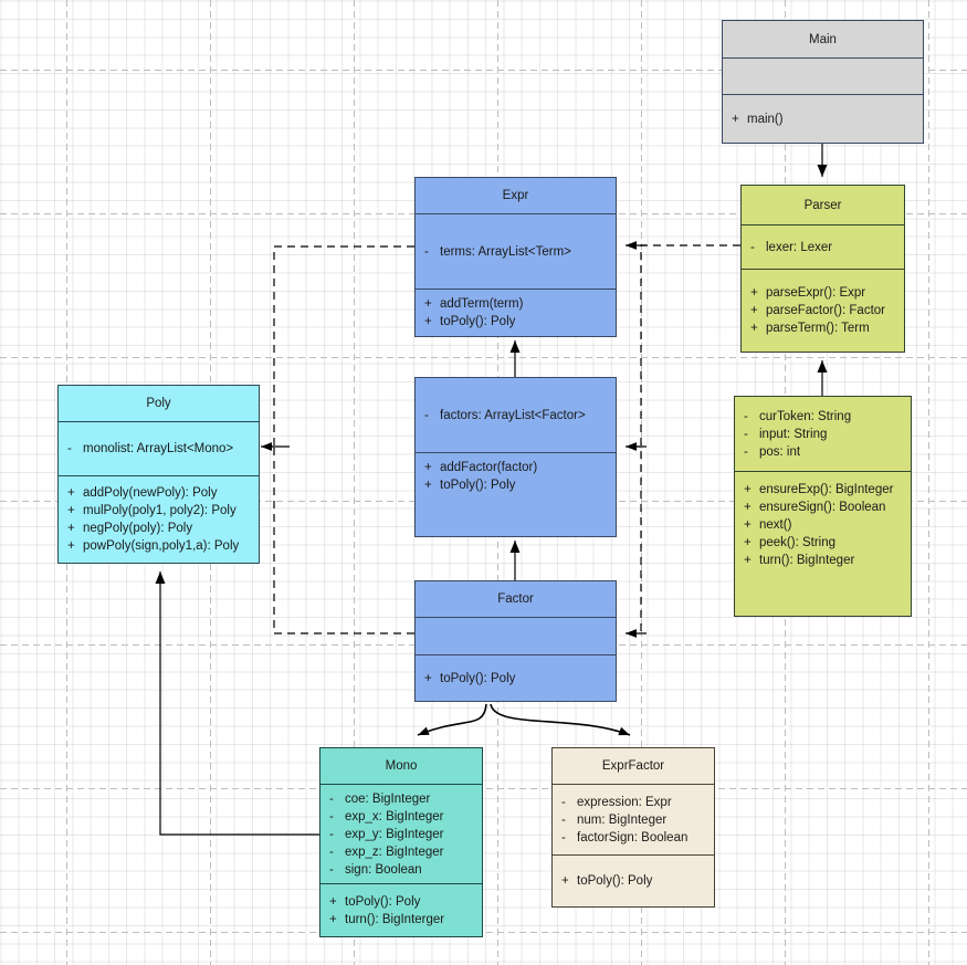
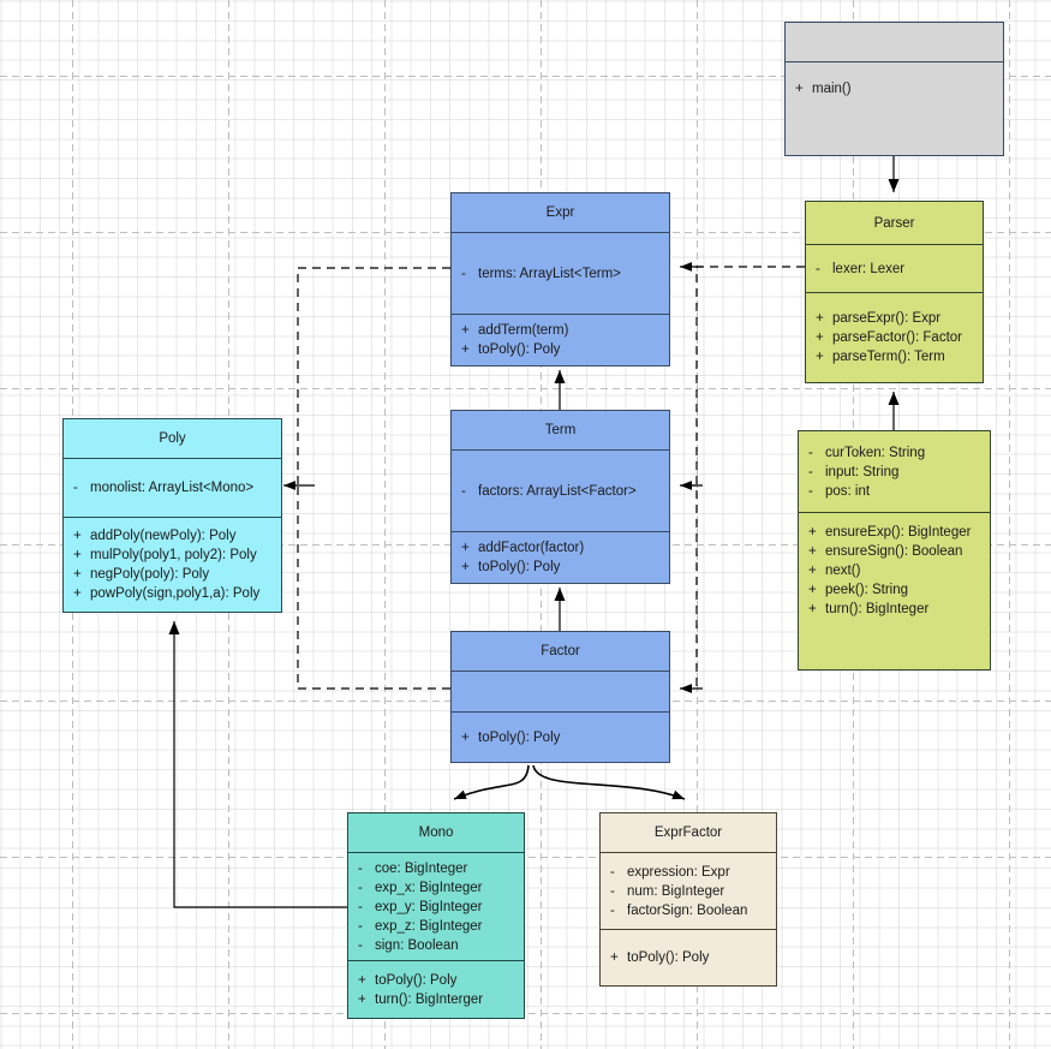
- Main
  +
  main()
  Parser
  -
  lexer: Lexer
  +
  parseExpr(): Expr
  +
  parseFactor(): Factor
  +
  parseTerm(): Term
  -
  curToken: String
  -
  input: String
  -
  pos: int
  +
  ensureExp(): BigInteger
  +
  ensureSign(): Boolean
  +
  next()
  +
  peek(): String
  +
  turn(): BigInteger
  Expr
  -
  terms: ArrayList<Term>
  +
  addTerm(term)
  +
  toPoly(): Poly
+ Term
  -
  factors: ArrayList<Factor>
  +
  addFactor(factor)
  +
  toPoly(): Poly
  Factor
  +
  toPoly(): Poly
  Poly
  -
  monolist: ArrayList<Mono>
  +
  addPoly(newPoly): Poly
  +
  mulPoly(poly1, poly2): Poly
  +
  negPoly(poly): Poly
  +
  powPoly(sign,poly1,a): Poly
  Mono
  -
  coe: BigInteger
  -
  exp_x: BigInteger
  -
  exp_y: BigInteger
  -
  exp_z: BigInteger
  -
  sign: Boolean
  +
  toPoly(): Poly
  +
  turn(): BigInterger
  ExprFactor
  -
  expression: Expr
  -
  num: BigInteger
  -
  factorSign: Boolean
  +
  toPoly(): Poly
